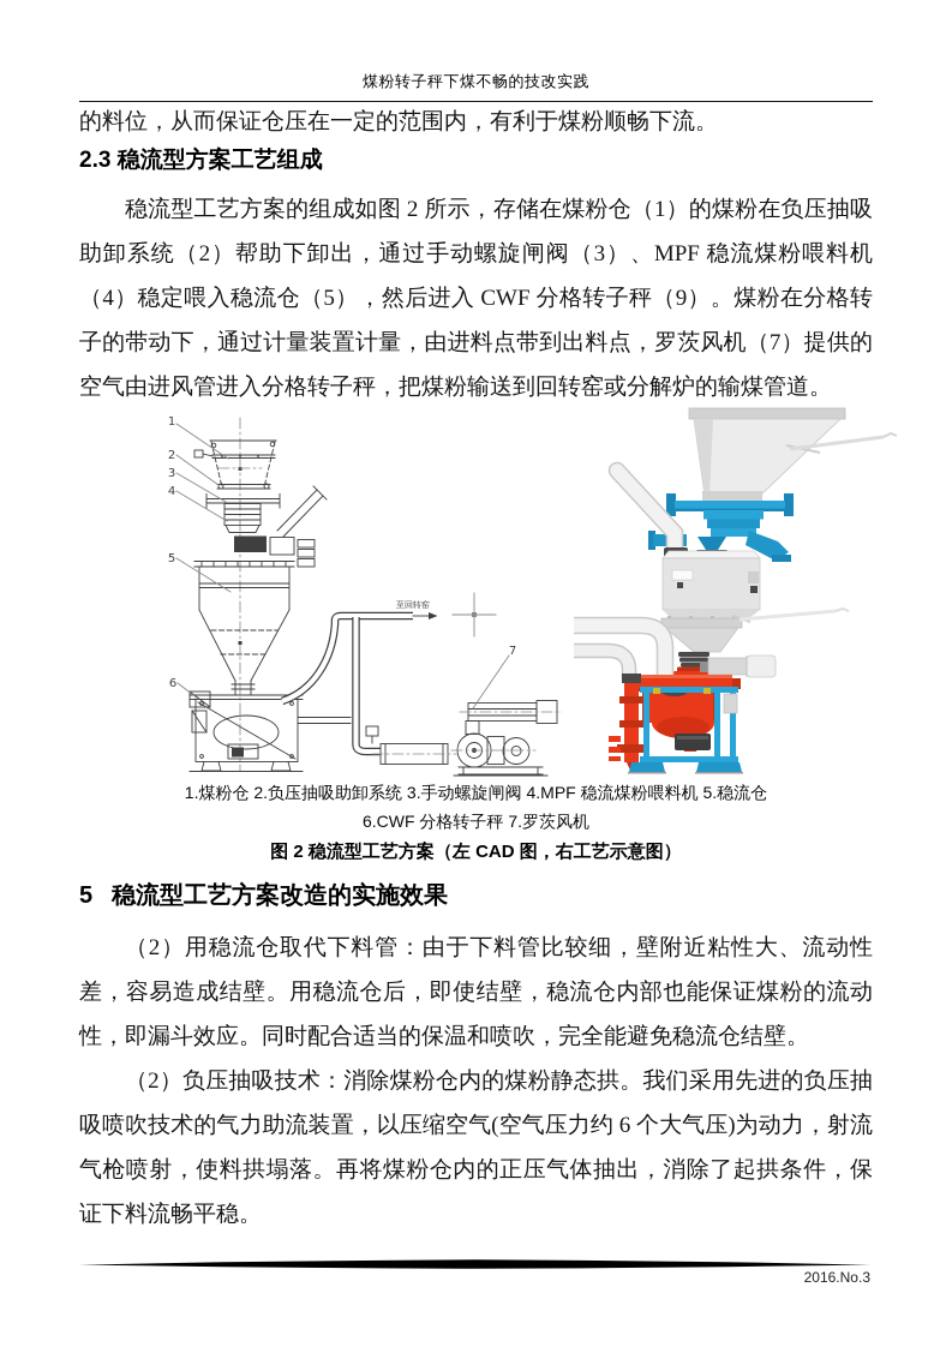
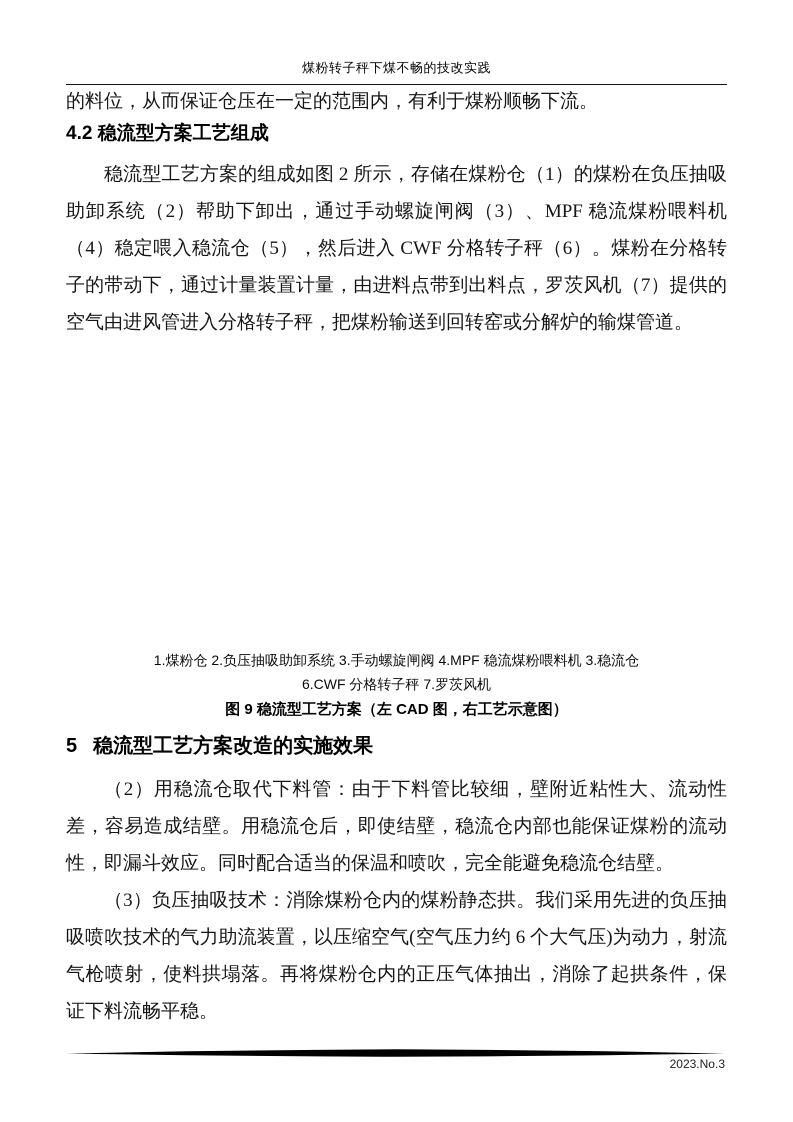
  煤粉转子秤下煤不畅的技改实践
  的料位，从而保证仓压在一定的范围内，有利于煤粉顺畅下流。
- 2.3 稳流型方案工艺组成
+ 4.2 稳流型方案工艺组成
- 稳流型工艺方案的组成如图 2 所示，存储在煤粉仓（1）的煤粉在负压抽吸助卸系统（2）帮助下卸出，通过手动螺旋闸阀（3）、MPF 稳流煤粉喂料机（4）稳定喂入稳流仓（5），然后进入 CWF 分格转子秤（9）。煤粉在分格转子的带动下，通过计量装置计量，由进料点带到出料点，罗茨风机（7）提供的空气由进风管进入分格转子秤，把煤粉输送到回转窑或分解炉的输煤管道。
+ 稳流型工艺方案的组成如图 2 所示，存储在煤粉仓（1）的煤粉在负压抽吸助卸系统（2）帮助下卸出，通过手动螺旋闸阀（3）、MPF 稳流煤粉喂料机（4）稳定喂入稳流仓（5），然后进入 CWF 分格转子秤（6）。煤粉在分格转子的带动下，通过计量装置计量，由进料点带到出料点，罗茨风机（7）提供的空气由进风管进入分格转子秤，把煤粉输送到回转窑或分解炉的输煤管道。
- 至回转窑
- 1
- 2
- 3
- 4
- 5
- 6
- 7
- 1.煤粉仓 2.负压抽吸助卸系统 3.手动螺旋闸阀 4.MPF 稳流煤粉喂料机 5.稳流仓
+ 1.煤粉仓 2.负压抽吸助卸系统 3.手动螺旋闸阀 4.MPF 稳流煤粉喂料机 3.稳流仓
  6.CWF 分格转子秤 7.罗茨风机
- 图 2 稳流型工艺方案（左 CAD 图，右工艺示意图）
+ 图 9 稳流型工艺方案（左 CAD 图，右工艺示意图）
  5 稳流型工艺方案改造的实施效果
  （2）用稳流仓取代下料管：由于下料管比较细，壁附近粘性大、流动性差，容易造成结壁。用稳流仓后，即使结壁，稳流仓内部也能保证煤粉的流动性，即漏斗效应。同时配合适当的保温和喷吹，完全能避免稳流仓结壁。
- （2）负压抽吸技术：消除煤粉仓内的煤粉静态拱。我们采用先进的负压抽吸喷吹技术的气力助流装置，以压缩空气(空气压力约 6 个大气压)为动力，射流气枪喷射，使料拱塌落。再将煤粉仓内的正压气体抽出，消除了起拱条件，保证下料流畅平稳。
+ （3）负压抽吸技术：消除煤粉仓内的煤粉静态拱。我们采用先进的负压抽吸喷吹技术的气力助流装置，以压缩空气(空气压力约 6 个大气压)为动力，射流气枪喷射，使料拱塌落。再将煤粉仓内的正压气体抽出，消除了起拱条件，保证下料流畅平稳。
- 2016.No.3
+ 2023.No.3
